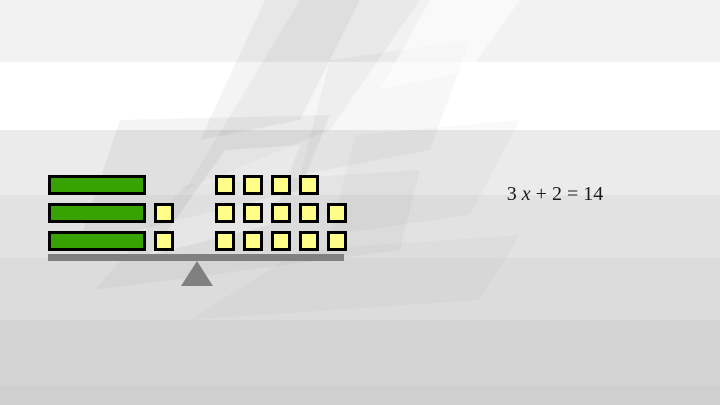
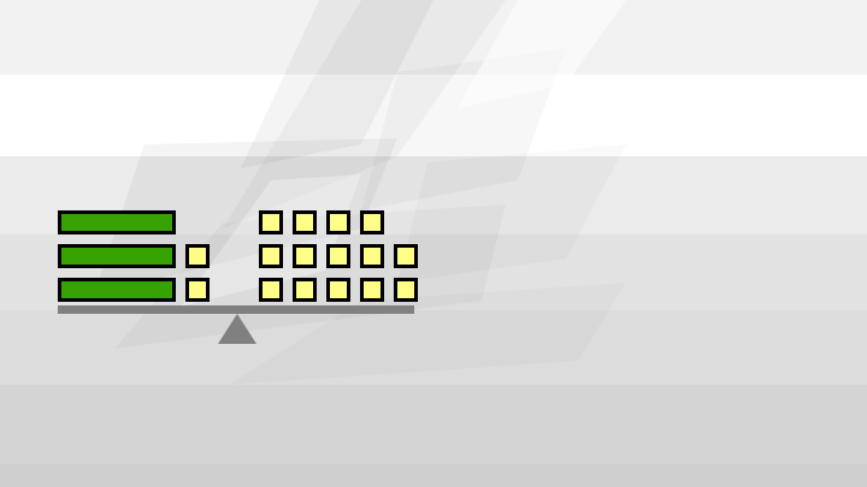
- 3 x + 2 = 14
